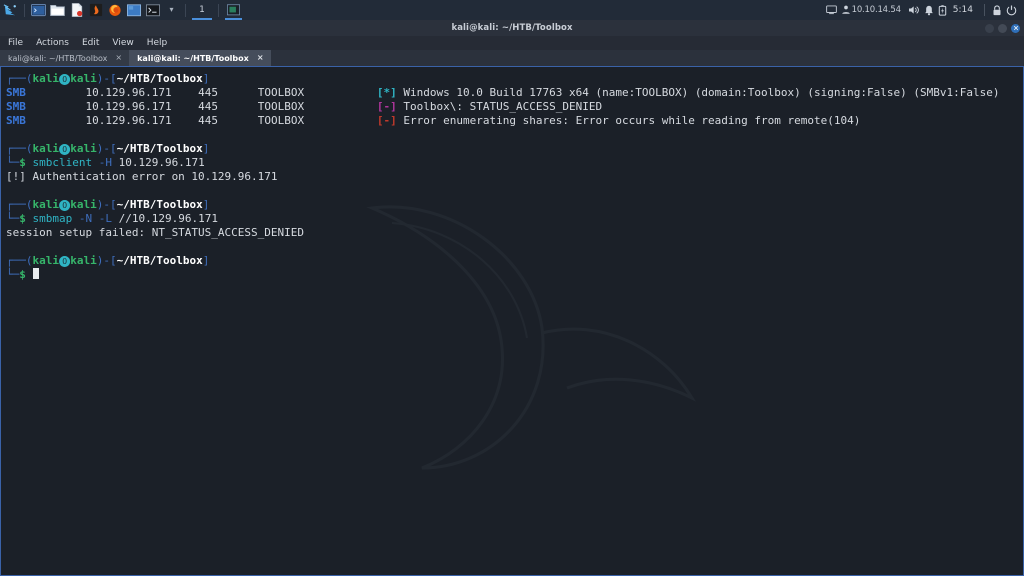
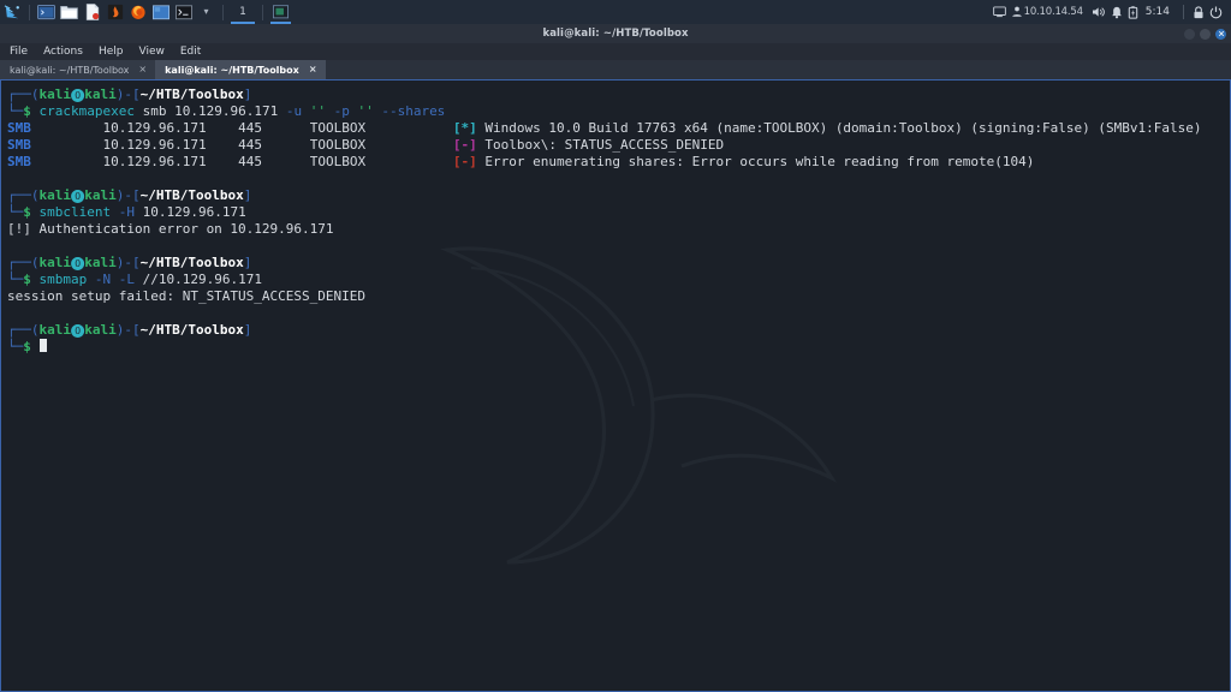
  ▾
  1
  10.10.14.54
  5:14
  kali@kali: ~/HTB/Toolbox
  File
  Actions
- Edit
+ Help
  View
- Help
+ Edit
  kali@kali: ~/HTB/Toolbox
  ×
  kali@kali: ~/HTB/Toolbox
  ×
  ┌──(kali⓿kali)-[~/HTB/Toolbox]
+ └─$ crackmapexec smb 10.129.96.171 -u '' -p '' --shares
  SMB 10.129.96.171 445 TOOLBOX [*] Windows 10.0 Build 17763 x64 (name:TOOLBOX) (domain:Toolbox) (signing:False) (SMBv1:False)
  SMB 10.129.96.171 445 TOOLBOX [-] Toolbox\: STATUS_ACCESS_DENIED
  SMB 10.129.96.171 445 TOOLBOX [-] Error enumerating shares: Error occurs while reading from remote(104)
  ┌──(kali⓿kali)-[~/HTB/Toolbox]
  └─$ smbclient -H 10.129.96.171
  [!] Authentication error on 10.129.96.171
  ┌──(kali⓿kali)-[~/HTB/Toolbox]
  └─$ smbmap -N -L //10.129.96.171
  session setup failed: NT_STATUS_ACCESS_DENIED
  ┌──(kali⓿kali)-[~/HTB/Toolbox]
  └─$
